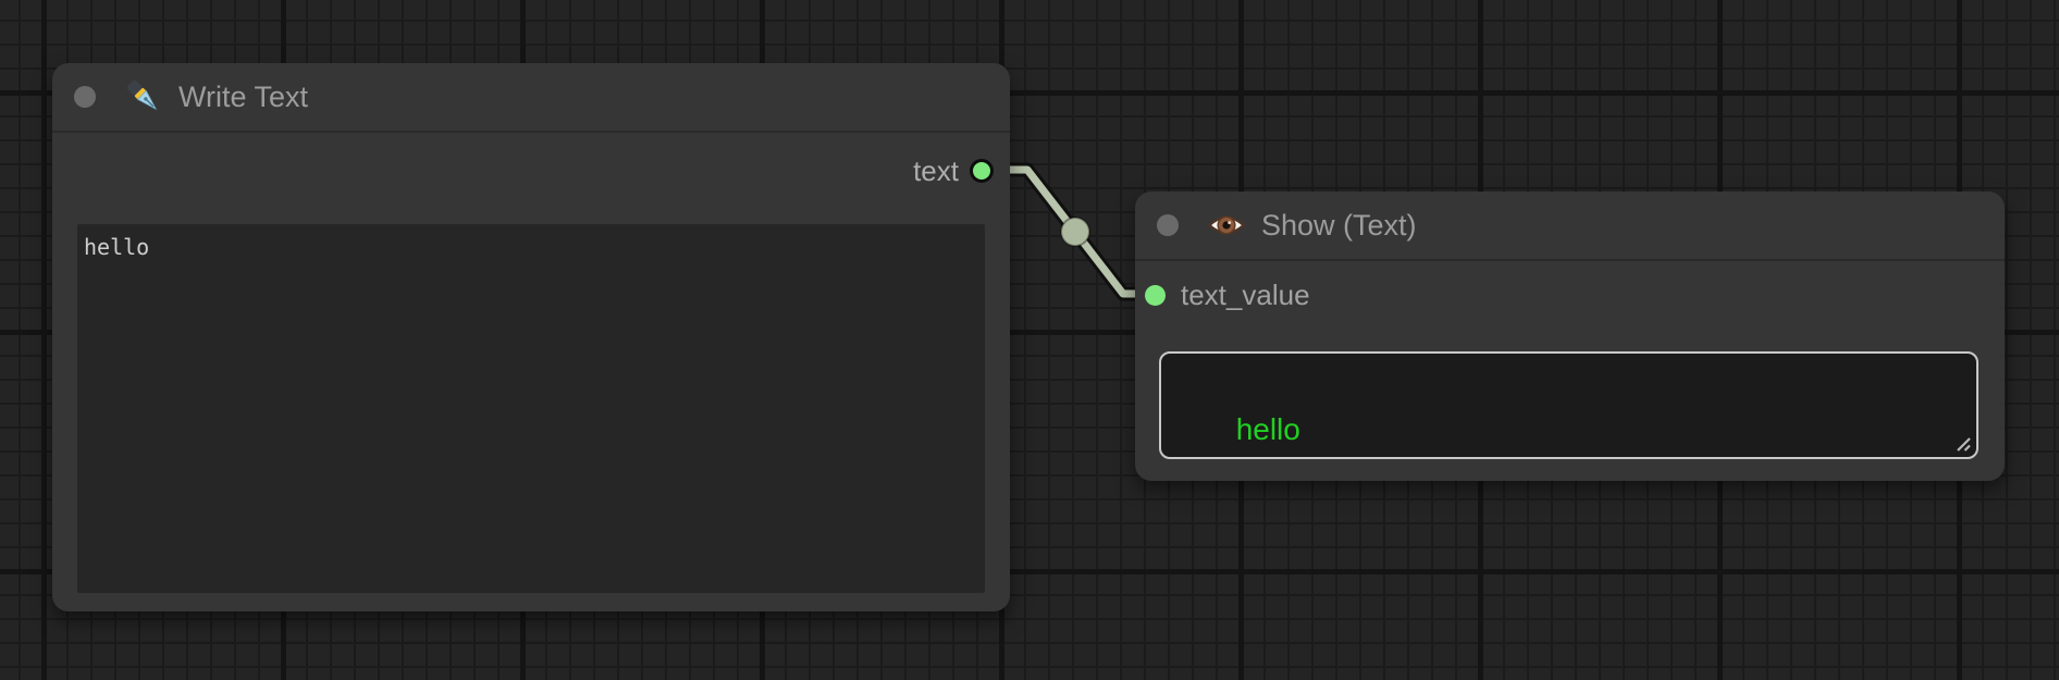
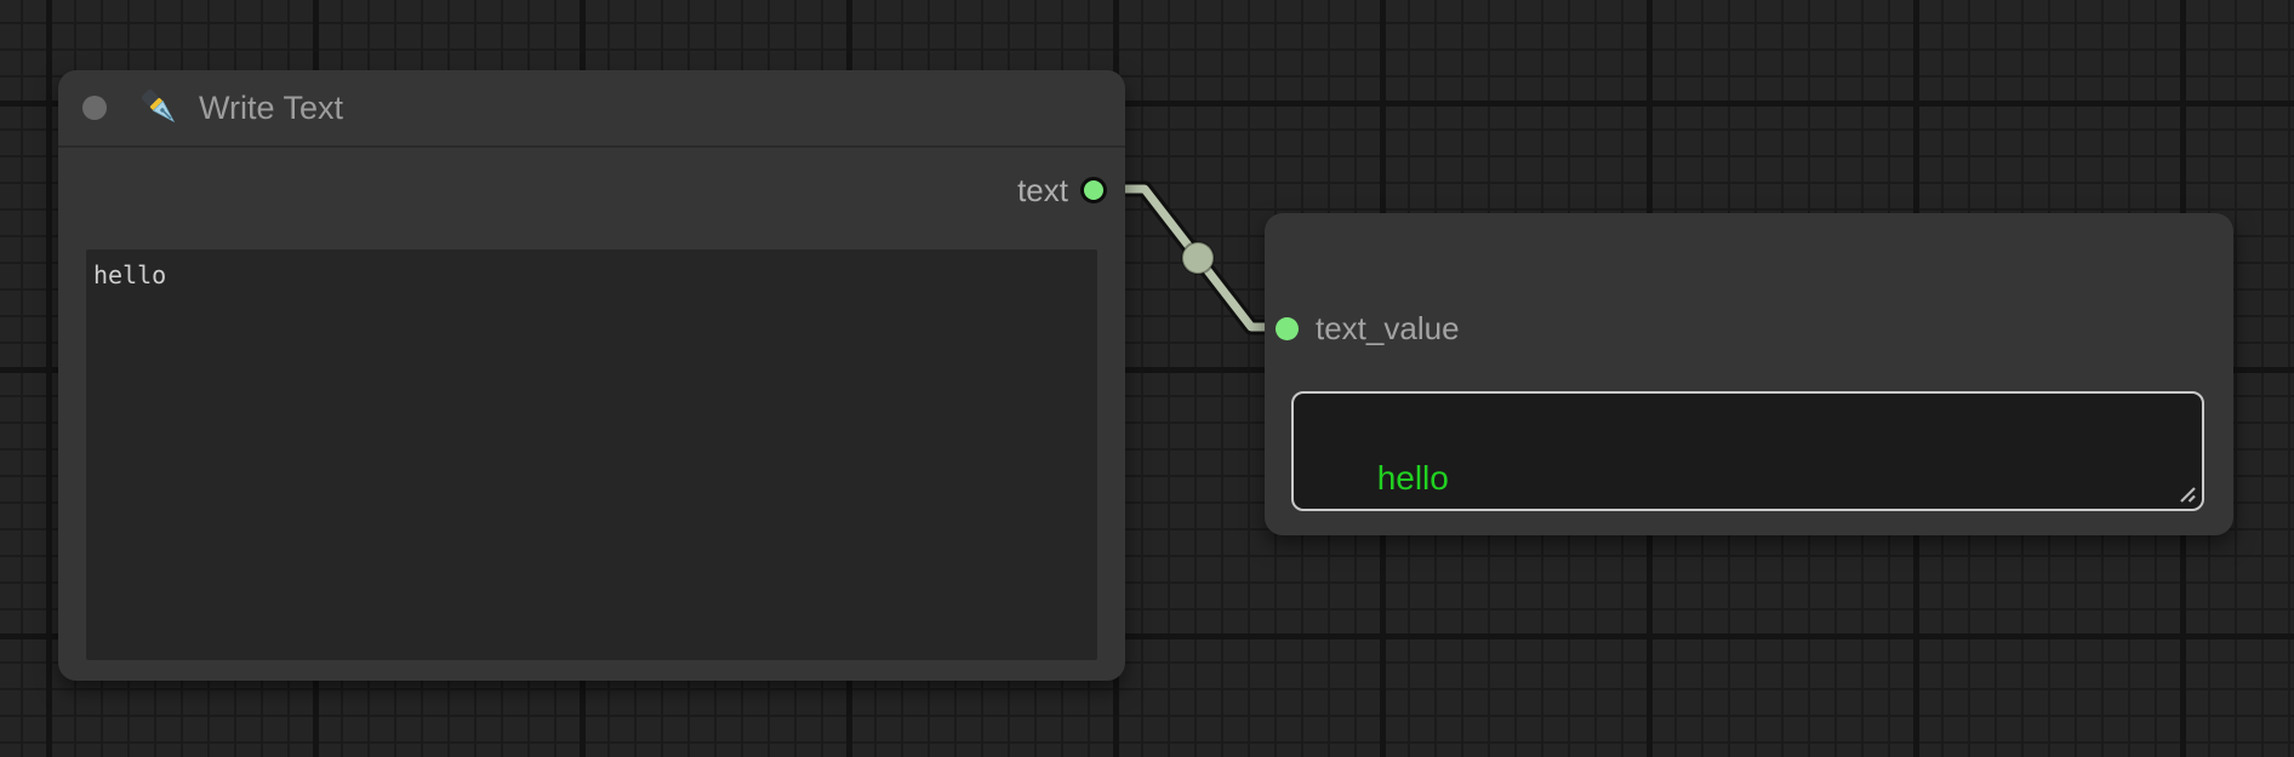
  Write Text
  text
  hello
- Show (Text)
  text_value
  hello
